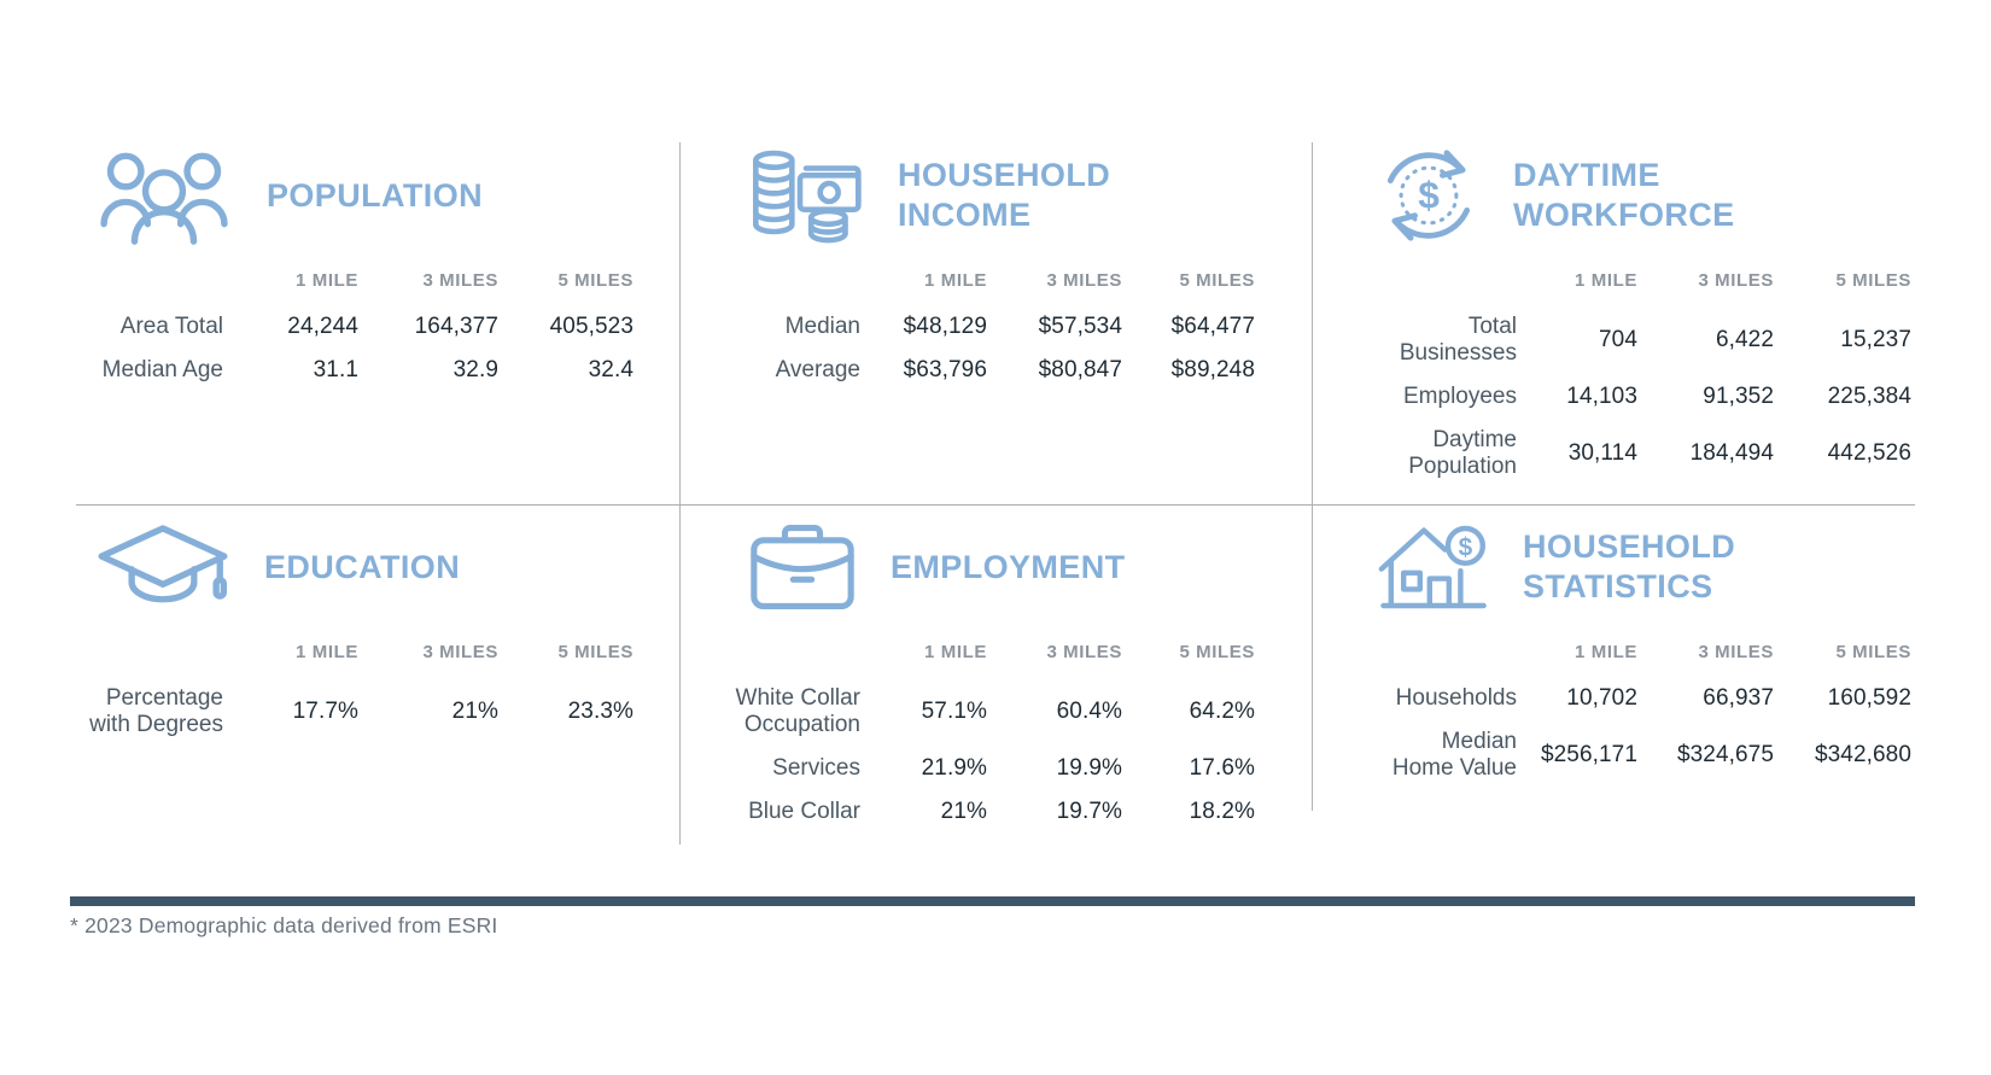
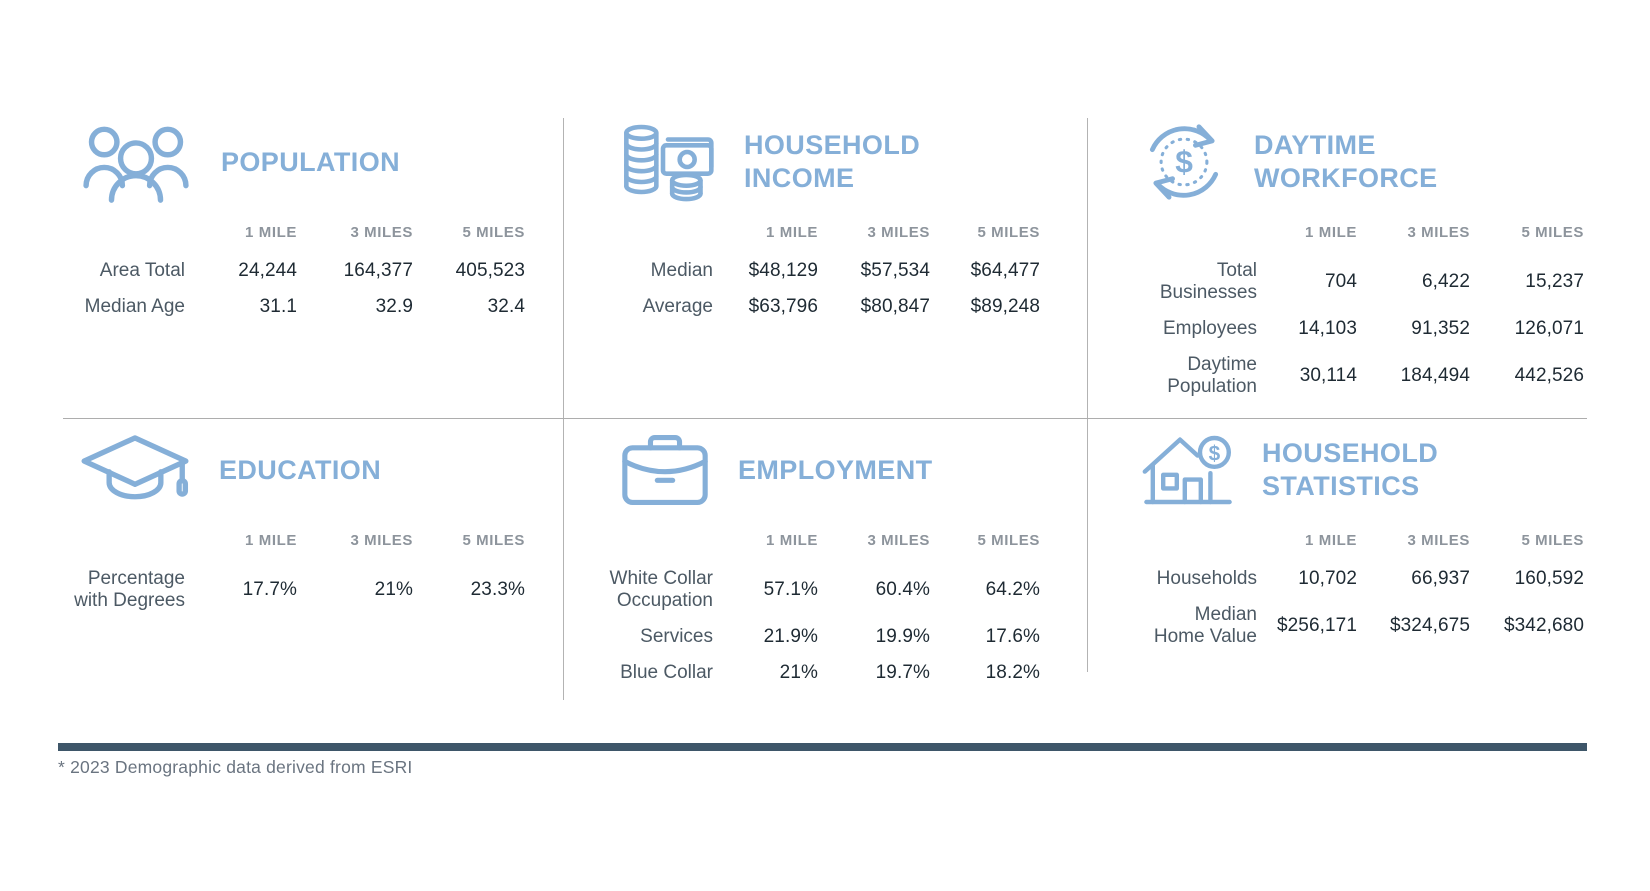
  POPULATION
  	1 MILE	3 MILES	5 MILES
  Area Total	24,244	164,377	405,523
  Median Age	31.1	32.9	32.4
  HOUSEHOLD
  INCOME
  	1 MILE	3 MILES	5 MILES
  Median	$48,129	$57,534	$64,477
  Average	$63,796	$80,847	$89,248
  $
  DAYTIME
  WORKFORCE
  	1 MILE	3 MILES	5 MILES
  Total Businesses	704	6,422	15,237
- Employees	14,103	91,352	225,384
+ Employees	14,103	91,352	126,071
  Daytime Population	30,114	184,494	442,526
  EDUCATION
  	1 MILE	3 MILES	5 MILES
  Percentage with Degrees	17.7%	21%	23.3%
  EMPLOYMENT
  	1 MILE	3 MILES	5 MILES
  White Collar Occupation	57.1%	60.4%	64.2%
  Services	21.9%	19.9%	17.6%
  Blue Collar	21%	19.7%	18.2%
  $
  HOUSEHOLD
  STATISTICS
  	1 MILE	3 MILES	5 MILES
  Households	10,702	66,937	160,592
  Median Home Value	$256,171	$324,675	$342,680
  * 2023 Demographic data derived from ESRI
